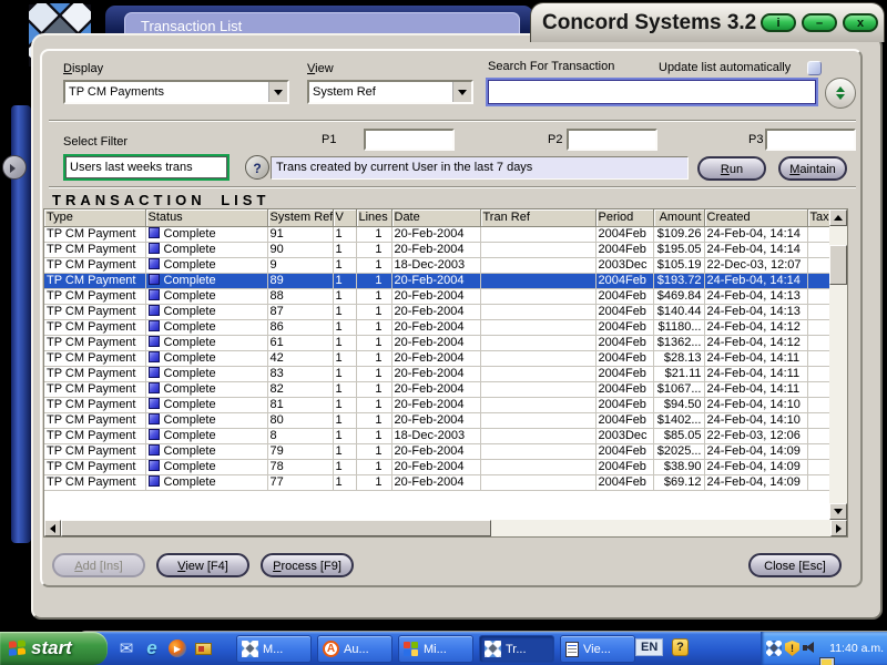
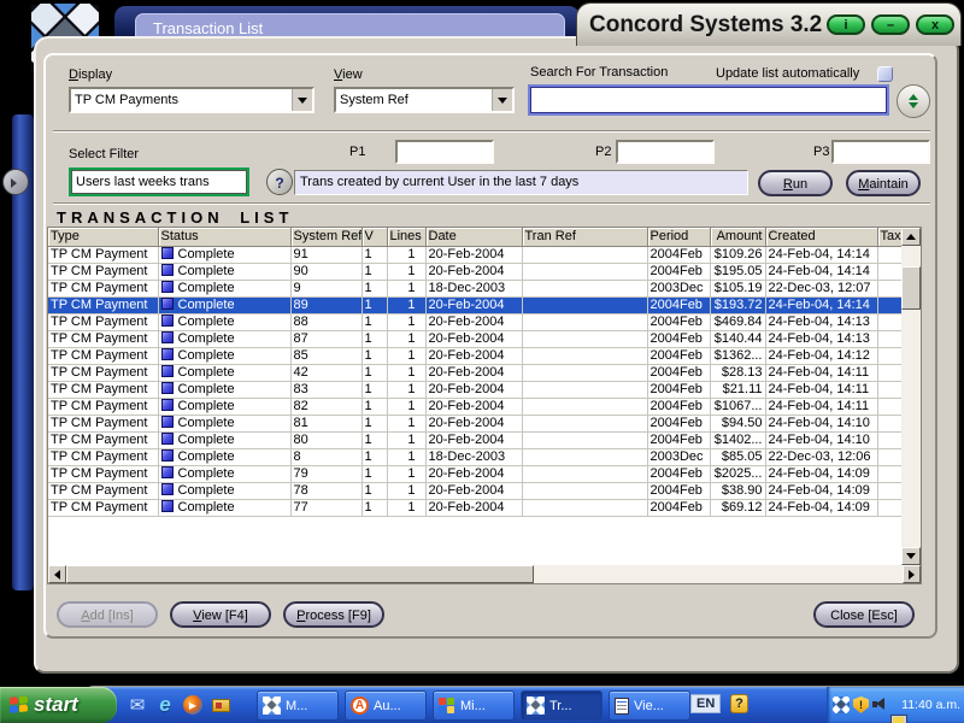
  Transaction List
  Concord Systems 3.2
  i
  –
  x
  Display
  TP CM Payments
  View
  System Ref
  Search For Transaction
  Update list automatically
  P1
  P2
  P3
  Select Filter
  Users last weeks trans
  ?
  Trans created by current User in the last 7 days
  Run
  Maintain
  TRANSACTION LIST
  Type	Status	System Ref	V	Lines	Date	Tran Ref	Period	Amount	Created	Tax
  TP CM Payment	Complete	91	1	1	20-Feb-2004		2004Feb	$109.26	24-Feb-04, 14:14
  TP CM Payment	Complete	90	1	1	20-Feb-2004		2004Feb	$195.05	24-Feb-04, 14:14
  TP CM Payment	Complete	9	1	1	18-Dec-2003		2003Dec	$105.19	22-Dec-03, 12:07
  TP CM Payment	Complete	89	1	1	20-Feb-2004		2004Feb	$193.72	24-Feb-04, 14:14
  TP CM Payment	Complete	88	1	1	20-Feb-2004		2004Feb	$469.84	24-Feb-04, 14:13
  TP CM Payment	Complete	87	1	1	20-Feb-2004		2004Feb	$140.44	24-Feb-04, 14:13
- TP CM Payment	Complete	86	1	1	20-Feb-2004		2004Feb	$1180...	24-Feb-04, 14:12
- TP CM Payment	Complete	61	1	1	20-Feb-2004		2004Feb	$1362...	24-Feb-04, 14:12
+ TP CM Payment	Complete	85	1	1	20-Feb-2004		2004Feb	$1362...	24-Feb-04, 14:12
  TP CM Payment	Complete	42	1	1	20-Feb-2004		2004Feb	$28.13	24-Feb-04, 14:11
  TP CM Payment	Complete	83	1	1	20-Feb-2004		2004Feb	$21.11	24-Feb-04, 14:11
  TP CM Payment	Complete	82	1	1	20-Feb-2004		2004Feb	$1067...	24-Feb-04, 14:11
  TP CM Payment	Complete	81	1	1	20-Feb-2004		2004Feb	$94.50	24-Feb-04, 14:10
  TP CM Payment	Complete	80	1	1	20-Feb-2004		2004Feb	$1402...	24-Feb-04, 14:10
- TP CM Payment	Complete	8	1	1	18-Dec-2003		2003Dec	$85.05	22-Feb-03, 12:06
+ TP CM Payment	Complete	8	1	1	18-Dec-2003		2003Dec	$85.05	22-Dec-03, 12:06
  TP CM Payment	Complete	79	1	1	20-Feb-2004		2004Feb	$2025...	24-Feb-04, 14:09
  TP CM Payment	Complete	78	1	1	20-Feb-2004		2004Feb	$38.90	24-Feb-04, 14:09
  TP CM Payment	Complete	77	1	1	20-Feb-2004		2004Feb	$69.12	24-Feb-04, 14:09
  Add [Ins]
  View [F4]
  Process [F9]
  Close [Esc]
  start
  ✉
  e
  ▶
  M...
  A
  Au...
  Mi...
  Tr...
  Vie...
  EN
  ?
  !
  11:40 a.m.
